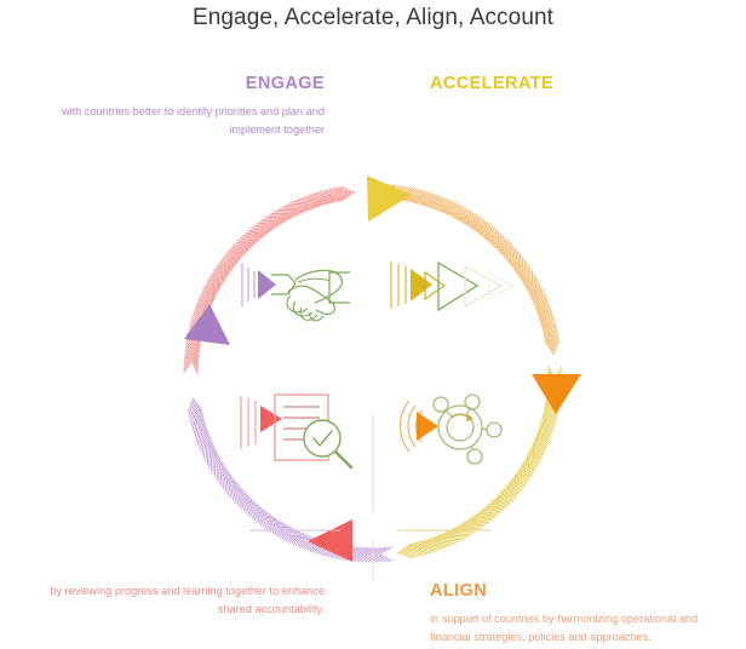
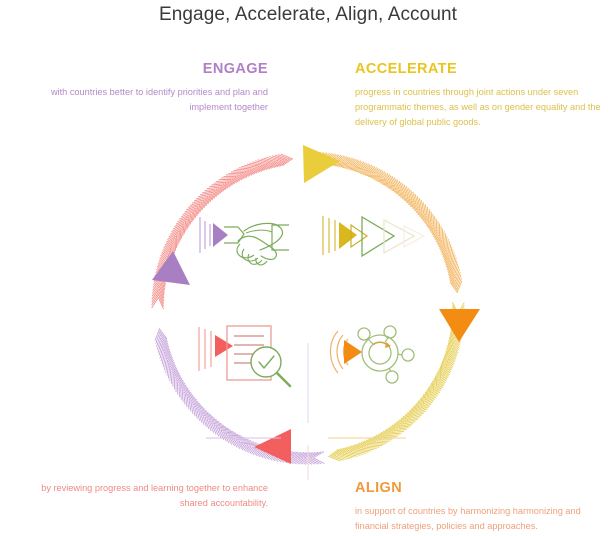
  Engage, Accelerate, Align, Account
  ENGAGE
  with countries better to identify priorities and plan and implement together
  ACCELERATE
+ progress in countries through joint actions under seven programmatic themes, as well as on gender equality and the delivery of global public goods.
  by reviewing progress and learning together to enhance shared accountability.
  ALIGN
- in support of countries by harmonizing operational and financial strategies, policies and approaches.
+ in support of countries by harmonizing harmonizing and financial strategies, policies and approaches.
